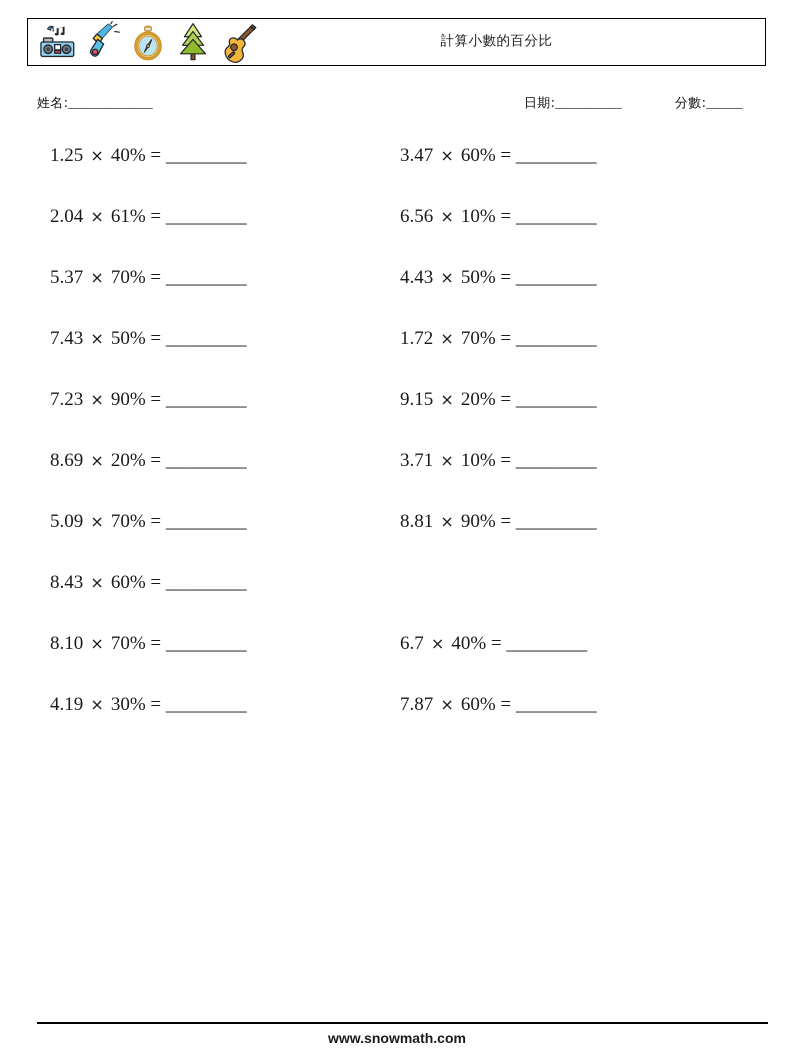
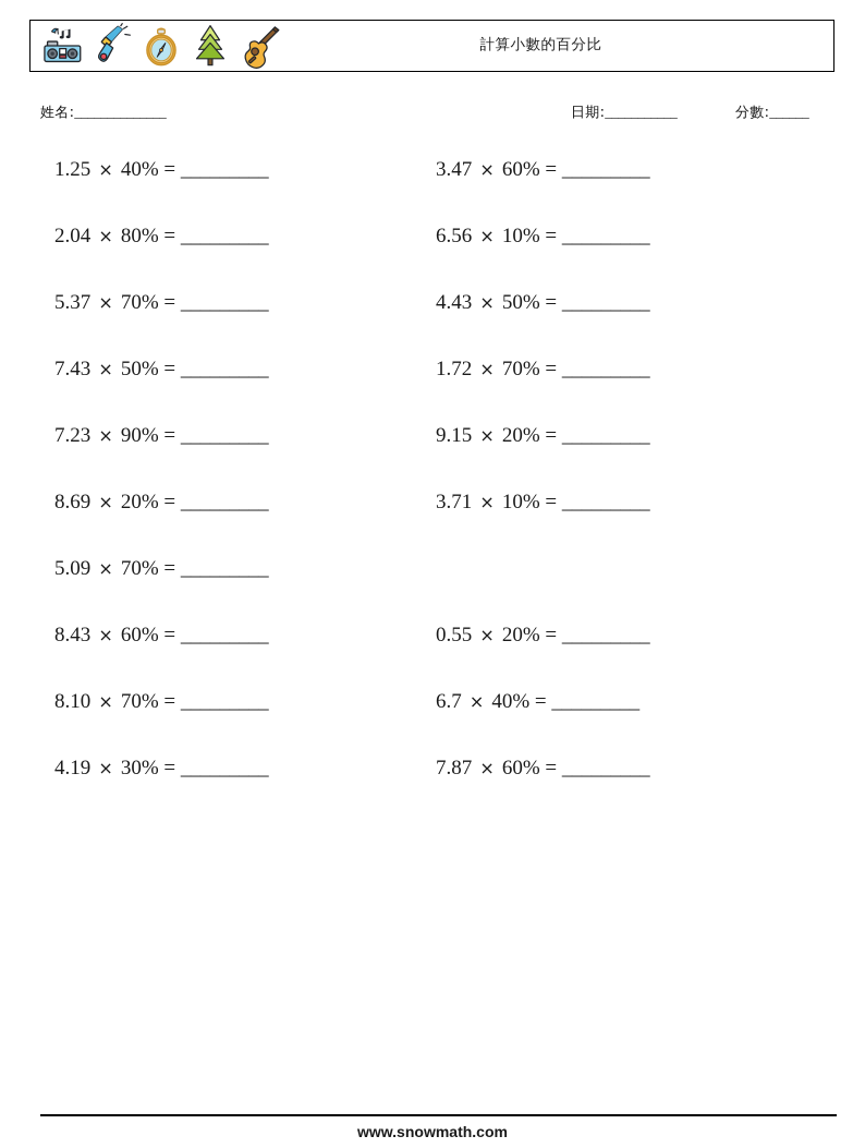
  計算小數的百分比
  姓名:______________
  日期:___________
  分數:______
  1.25 × 40% = _________
  3.47 × 60% = _________
- 2.04 × 61% = _________
+ 2.04 × 80% = _________
  6.56 × 10% = _________
  5.37 × 70% = _________
  4.43 × 50% = _________
  7.43 × 50% = _________
  1.72 × 70% = _________
  7.23 × 90% = _________
  9.15 × 20% = _________
  8.69 × 20% = _________
  3.71 × 10% = _________
  5.09 × 70% = _________
- 8.81 × 90% = _________
  8.43 × 60% = _________
+ 0.55 × 20% = _________
  8.10 × 70% = _________
  6.7 × 40% = _________
  4.19 × 30% = _________
  7.87 × 60% = _________
  www.snowmath.com
